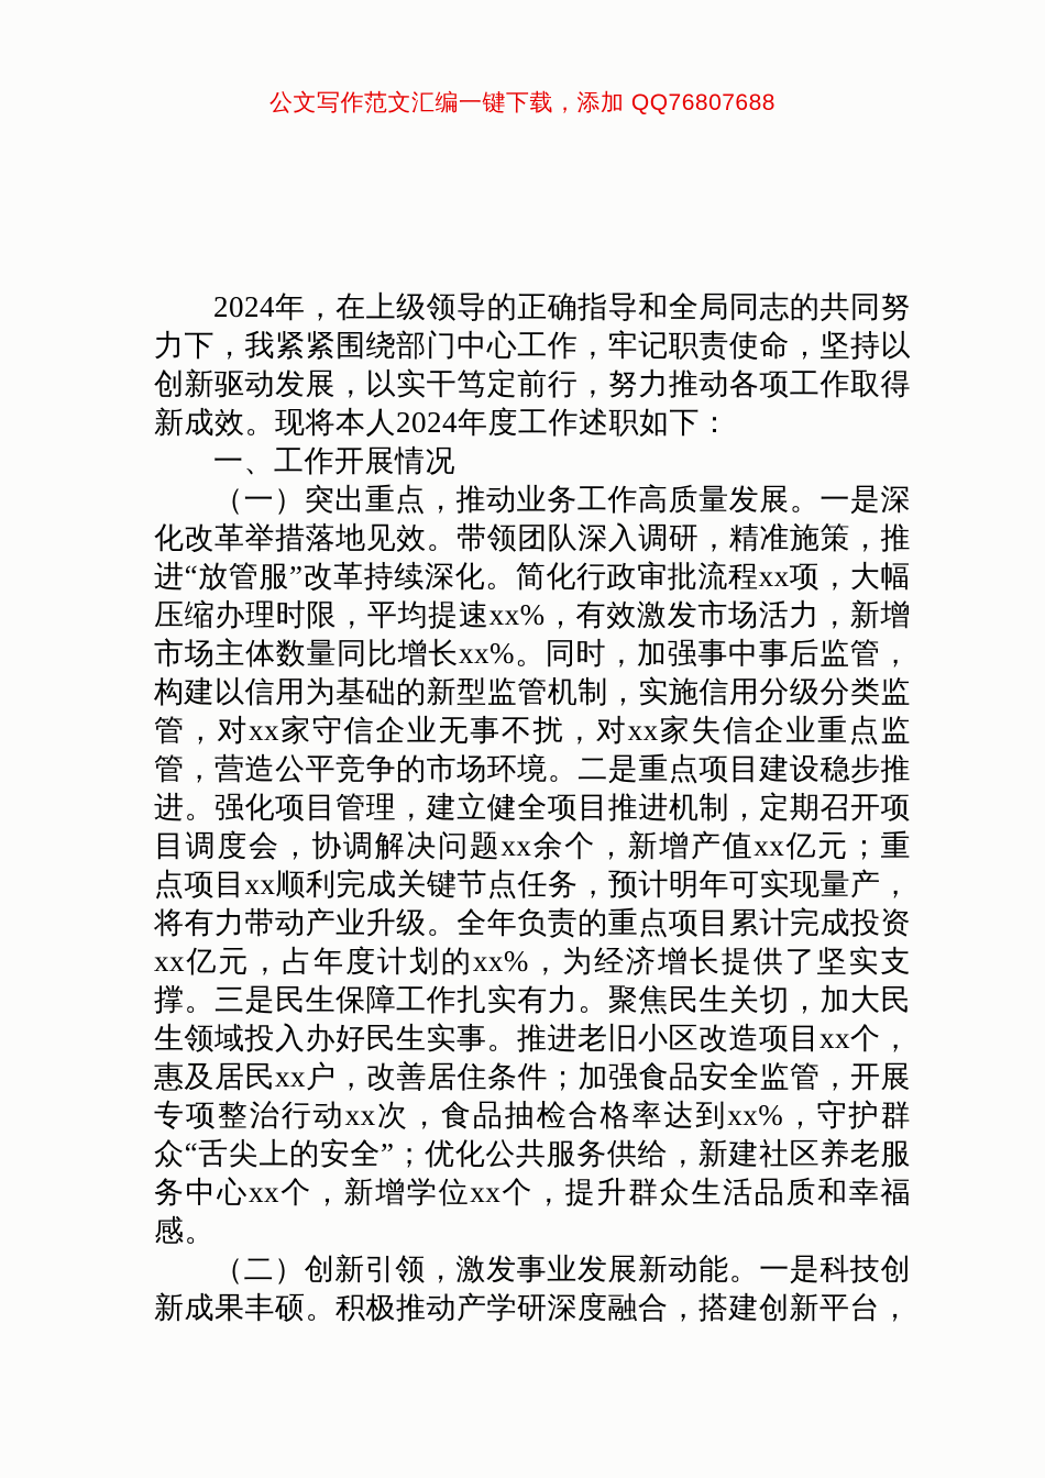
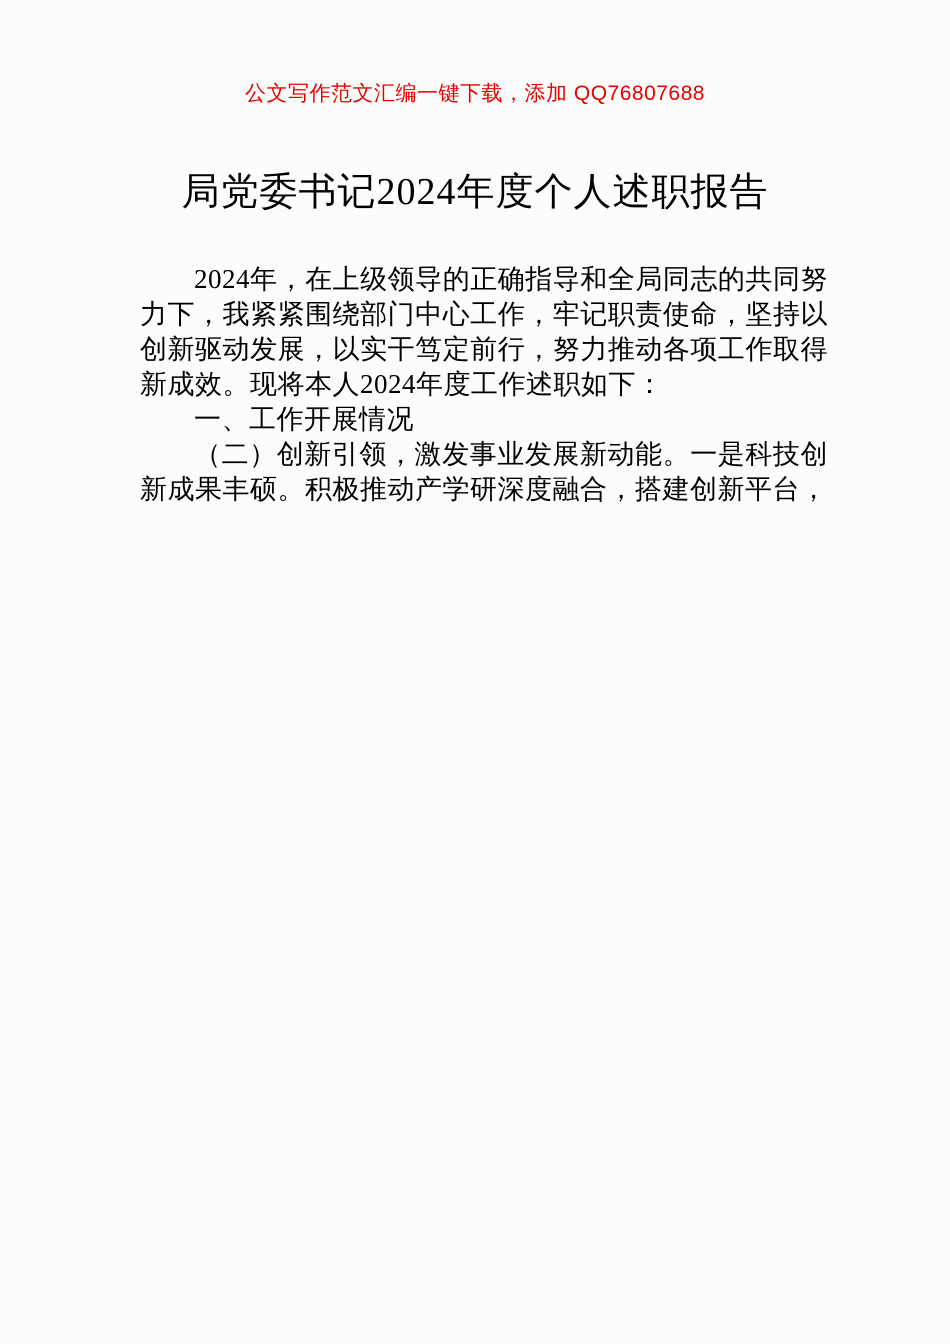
  公文写作范文汇编一键下载，添加 QQ76807688
+ 局党委书记2024年度个人述职报告
  2024年，在上级领导的正确指导和全局同志的共同努力下，我紧紧围绕部门中心工作，牢记职责使命，坚持以创新驱动发展，以实干笃定前行，努力推动各项工作取得新成效。现将本人2024年度工作述职如下：
  一、工作开展情况
- （一）突出重点，推动业务工作高质量发展。一是深化改革举措落地见效。带领团队深入调研，精准施策，推进“放管服”改革持续深化。简化行政审批流程xx项，大幅压缩办理时限，平均提速xx%，有效激发市场活力，新增市场主体数量同比增长xx%。同时，加强事中事后监管，构建以信用为基础的新型监管机制，实施信用分级分类监管，对xx家守信企业无事不扰，对xx家失信企业重点监管，营造公平竞争的市场环境。二是重点项目建设稳步推进。强化项目管理，建立健全项目推进机制，定期召开项目调度会，协调解决问题xx余个，新增产值xx亿元；重点项目xx顺利完成关键节点任务，预计明年可实现量产，将有力带动产业升级。全年负责的重点项目累计完成投资xx亿元，占年度计划的xx%，为经济增长提供了坚实支撑。三是民生保障工作扎实有力。聚焦民生关切，加大民生领域投入办好民生实事。推进老旧小区改造项目xx个，惠及居民xx户，改善居住条件；加强食品安全监管，开展专项整治行动xx次，食品抽检合格率达到xx%，守护群众“舌尖上的安全”；优化公共服务供给，新建社区养老服务中心xx个，新增学位xx个，提升群众生活品质和幸福感。
  （二）创新引领，激发事业发展新动能。一是科技创新成果丰硕。积极推动产学研深度融合，搭建创新平台，
